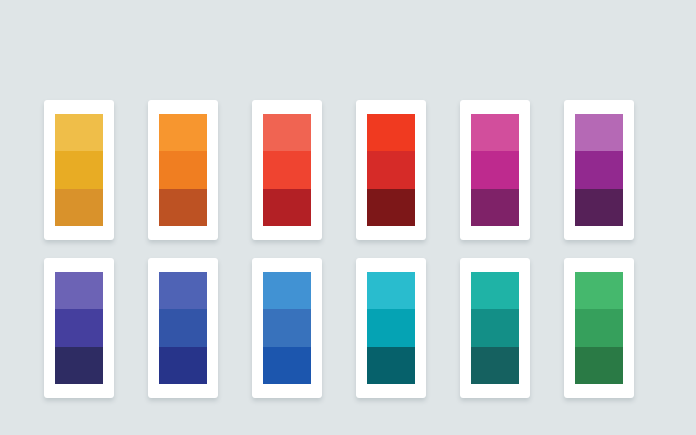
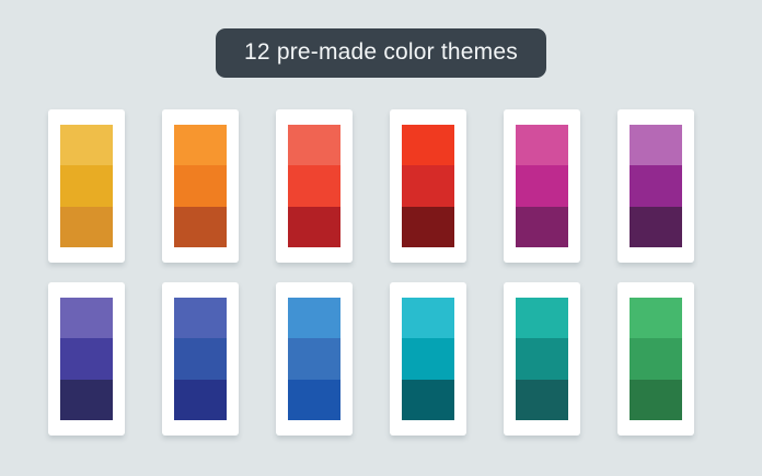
+ 12 pre-made color themes
